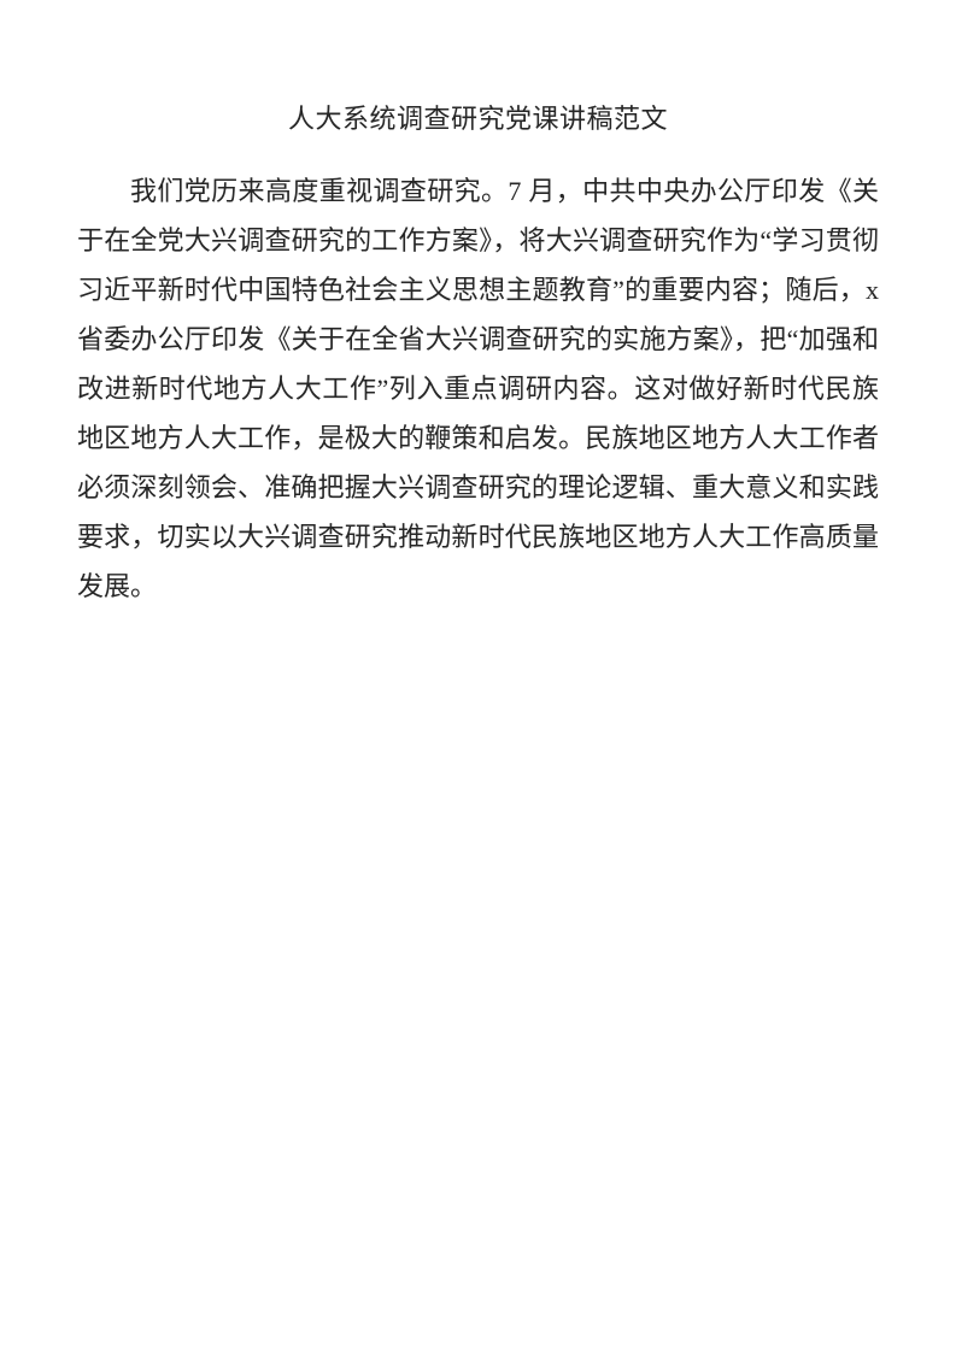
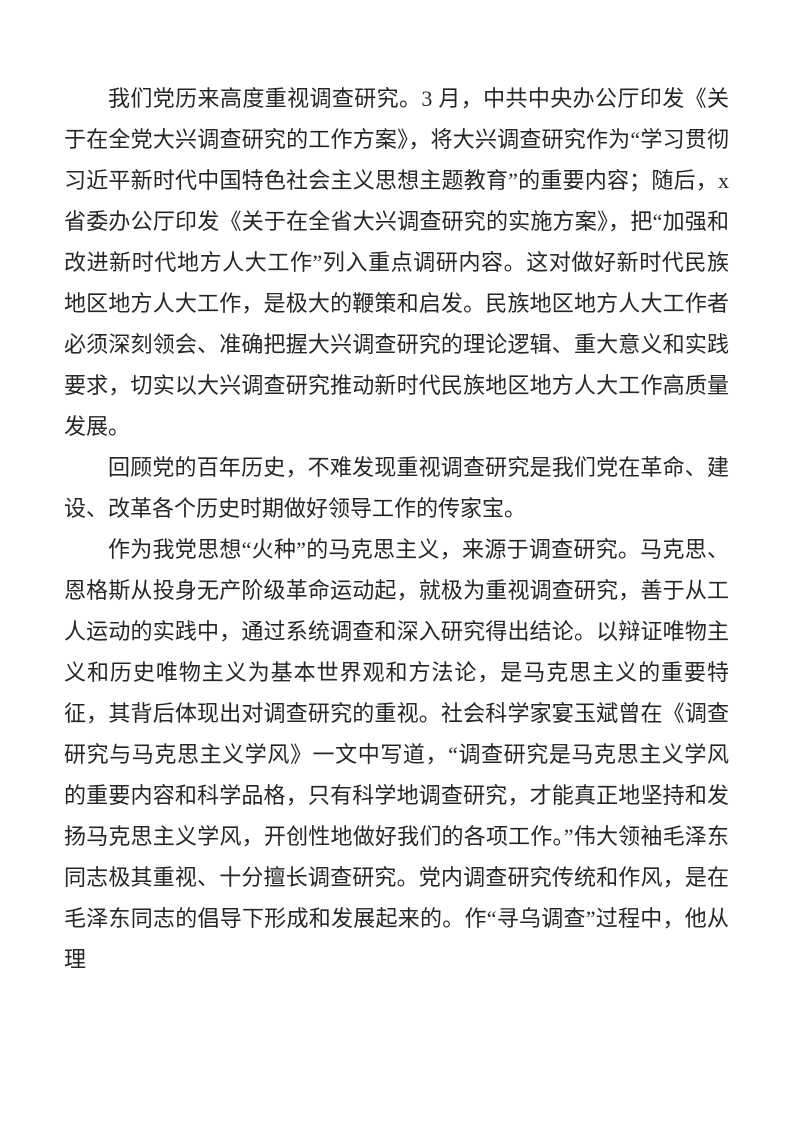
- 人大系统调查研究党课讲稿范文
- 我们党历来高度重视调查研究。7 月，中共中央办公厅印发《关于在全党大兴调查研究的工作方案》，将大兴调查研究作为“学习贯彻习近平新时代中国特色社会主义思想主题教育”的重要内容；随后，x 省委办公厅印发《关于在全省大兴调查研究的实施方案》，把“加强和改进新时代地方人大工作”列入重点调研内容。这对做好新时代民族地区地方人大工作，是极大的鞭策和启发。民族地区地方人大工作者必须深刻领会、准确把握大兴调查研究的理论逻辑、重大意义和实践要求，切实以大兴调查研究推动新时代民族地区地方人大工作高质量发展。
+ 我们党历来高度重视调查研究。3 月，中共中央办公厅印发《关于在全党大兴调查研究的工作方案》，将大兴调查研究作为“学习贯彻习近平新时代中国特色社会主义思想主题教育”的重要内容；随后，x 省委办公厅印发《关于在全省大兴调查研究的实施方案》，把“加强和改进新时代地方人大工作”列入重点调研内容。这对做好新时代民族地区地方人大工作，是极大的鞭策和启发。民族地区地方人大工作者必须深刻领会、准确把握大兴调查研究的理论逻辑、重大意义和实践要求，切实以大兴调查研究推动新时代民族地区地方人大工作高质量发展。
+ 回顾党的百年历史，不难发现重视调查研究是我们党在革命、建设、改革各个历史时期做好领导工作的传家宝。
+ 作为我党思想“火种”的马克思主义，来源于调查研究。马克思、恩格斯从投身无产阶级革命运动起，就极为重视调查研究，善于从工人运动的实践中，通过系统调查和深入研究得出结论。以辩证唯物主义和历史唯物主义为基本世界观和方法论，是马克思主义的重要特征，其背后体现出对调查研究的重视。社会科学家宴玉斌曾在《调查研究与马克思主义学风》一文中写道，“调查研究是马克思主义学风的重要内容和科学品格，只有科学地调查研究，才能真正地坚持和发扬马克思主义学风，开创性地做好我们的各项工作。”伟大领袖毛泽东同志极其重视、十分擅长调查研究。党内调查研究传统和作风，是在毛泽东同志的倡导下形成和发展起来的。作“寻乌调查”过程中，他从理
